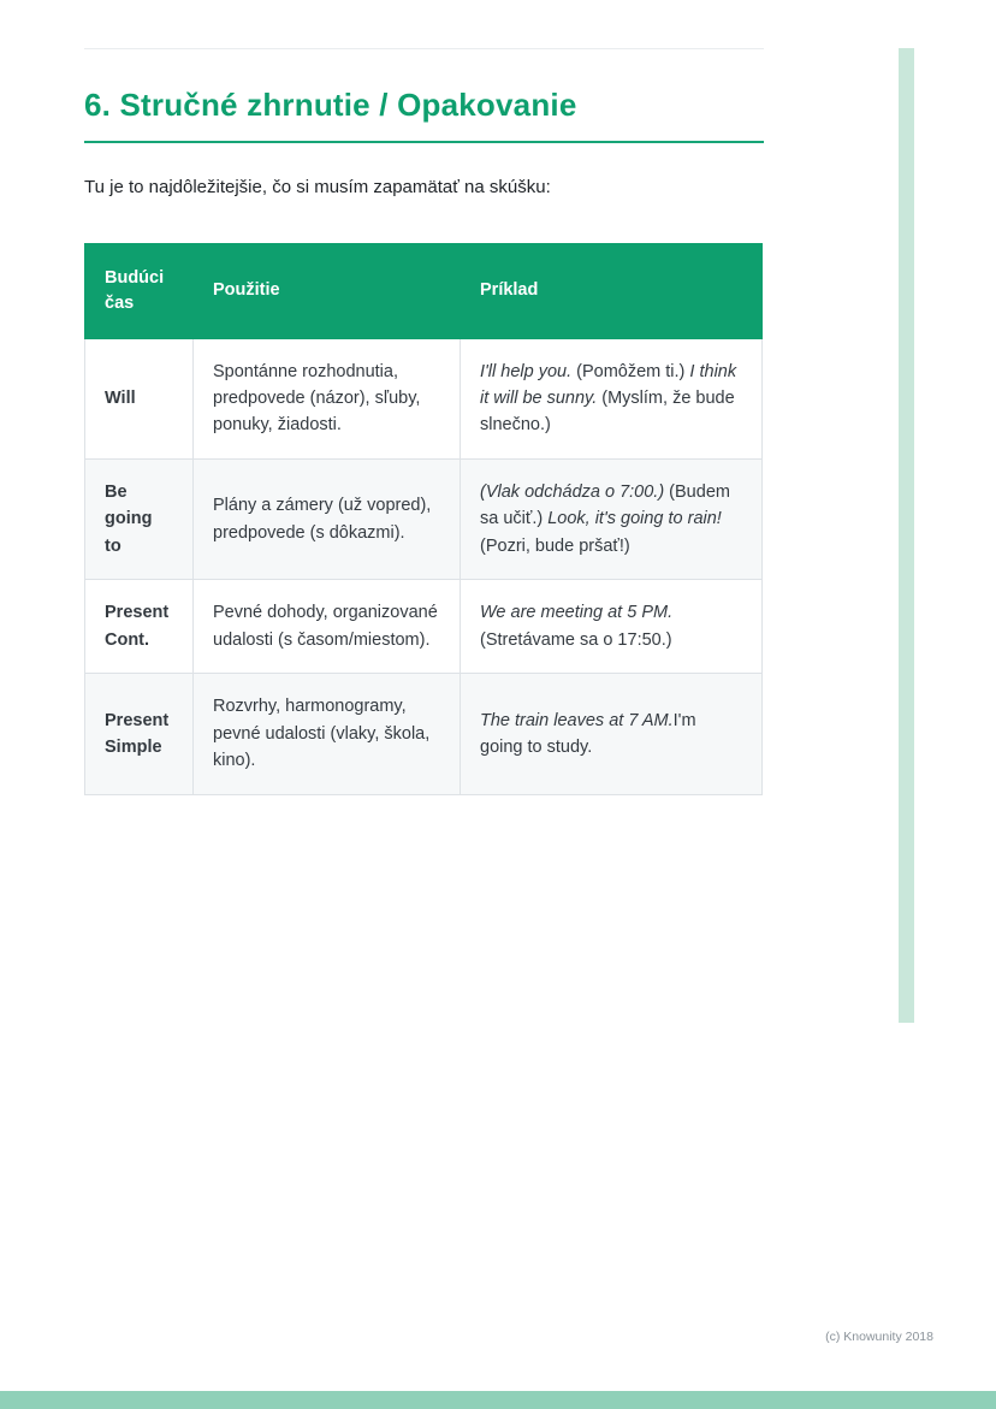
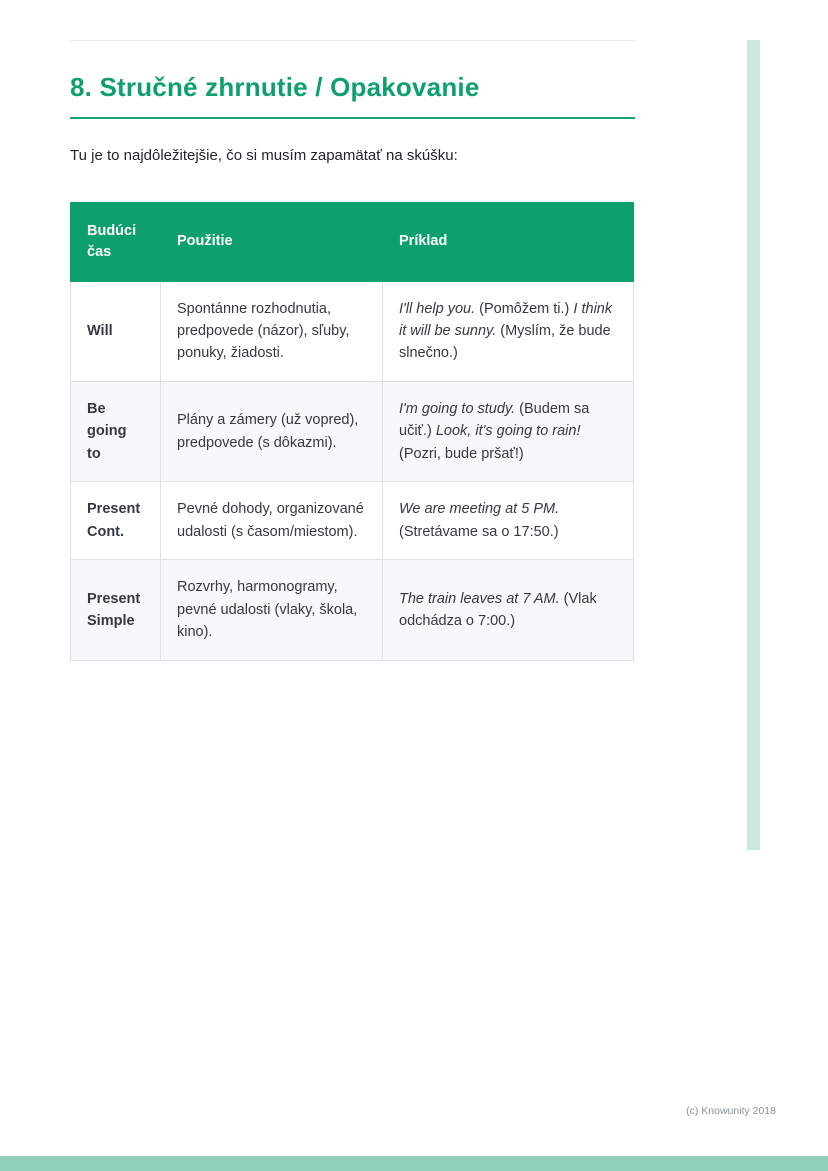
- 6. Stručné zhrnutie / Opakovanie
+ 8. Stručné zhrnutie / Opakovanie
  Tu je to najdôležitejšie, čo si musím zapamätať na skúšku:
  Budúci čas	Použitie	Príklad
  Will	Spontánne rozhodnutia, predpovede (názor), sľuby, ponuky, žiadosti.	I'll help you. (Pomôžem ti.) I think it will be sunny. (Myslím, že bude slnečno.)
- Be going to	Plány a zámery (už vopred), predpovede (s dôkazmi).	(Vlak odchádza o 7:00.) (Budem sa učiť.) Look, it's going to rain! (Pozri, bude pršať!)
+ Be going to	Plány a zámery (už vopred), predpovede (s dôkazmi).	I'm going to study. (Budem sa učiť.) Look, it's going to rain! (Pozri, bude pršať!)
  Present Cont.	Pevné dohody, organizované udalosti (s časom/miestom).	We are meeting at 5 PM. (Stretávame sa o 17:50.)
- Present Simple	Rozvrhy, harmonogramy, pevné udalosti (vlaky, škola, kino).	The train leaves at 7 AM.I'm going to study.
+ Present Simple	Rozvrhy, harmonogramy, pevné udalosti (vlaky, škola, kino).	The train leaves at 7 AM. (Vlak odchádza o 7:00.)
  (c) Knowunity 2018
